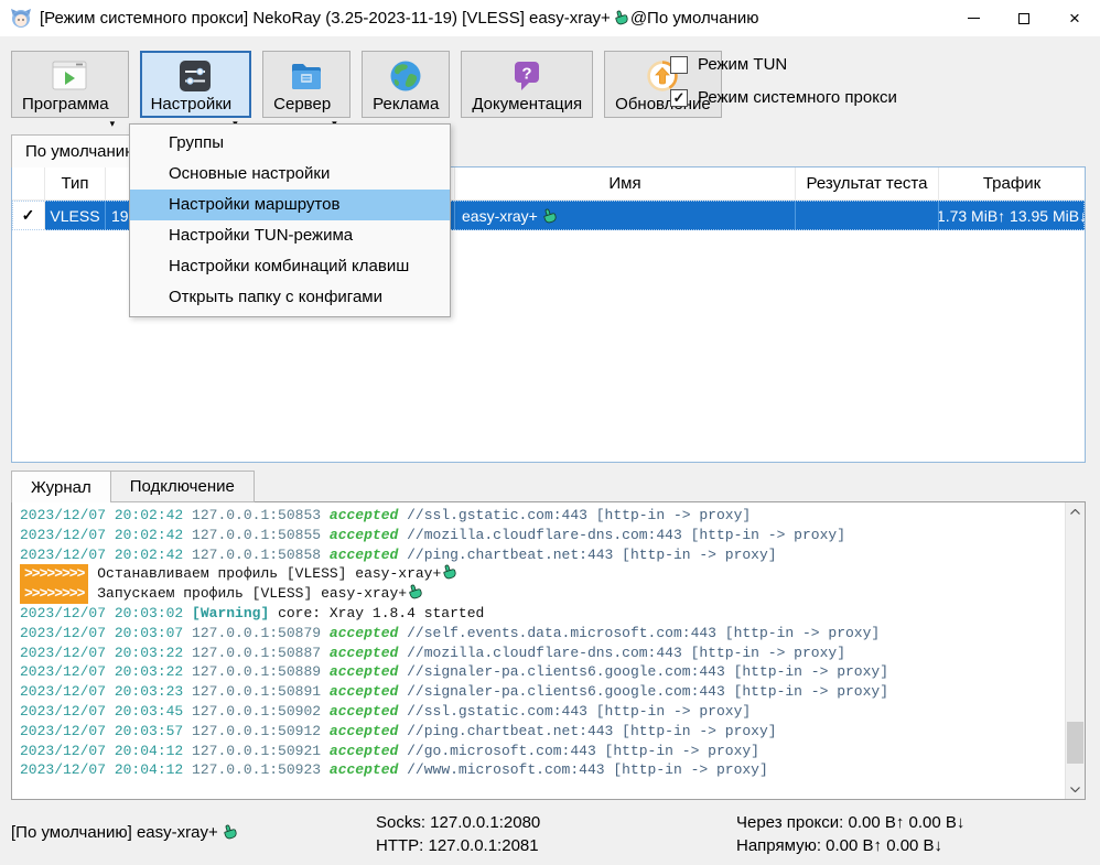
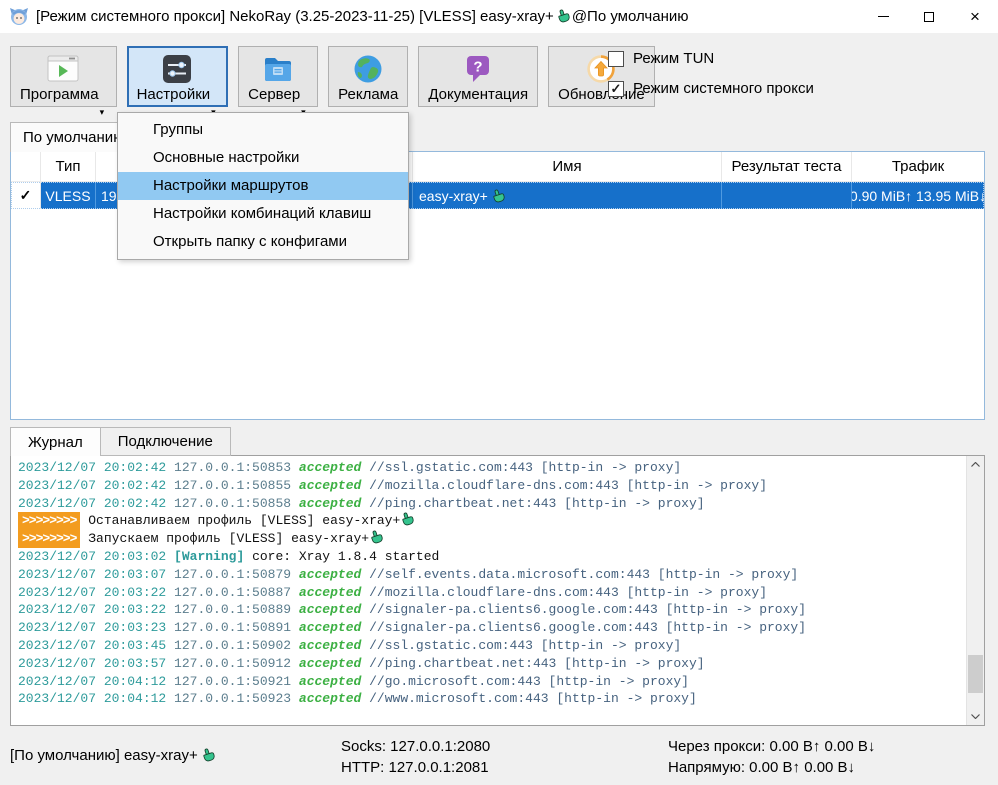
- [Режим системного прокси] NekoRay (3.25-2023-11-19) [VLESS] easy-xray+
+ [Режим системного прокси] NekoRay (3.25-2023-11-25) [VLESS] easy-xray+
  @По умолчанию
  ×
  Программа
  Настройки
  Сервер
  Реклама
  ?
  Документация
  Обновие
  Режим TUN
  Режим системного прокси
  По умолчани
  Тип
  Имя
  Результат теста
  Трафик
  ✓
  VLESS
  easy-xray+
- 1.73 MiB↑ 13.95 MiB↓
+ 0.90 MiB↑ 13.95 MiB↓
  Группы
  Основные настройки
  Настройки маршрутов
- Настройки TUN-режима
  Настройки комбинаций клавиш
  Открыть папку с конфигами
  Журнал
  Подключение
  2023/12/07 20:02:42 127.0.0.1:50853 accepted //ssl.gstatic.com:443 [http-in -> proxy]
  2023/12/07 20:02:42 127.0.0.1:50855 accepted //mozilla.cloudflare-dns.com:443 [http-in -> proxy]
  2023/12/07 20:02:42 127.0.0.1:50858 accepted //ping.chartbeat.net:443 [http-in -> proxy]
  >>>>>>>> Останавливаем профиль [VLESS] easy-xray+
  >>>>>>>> Запускаем профиль [VLESS] easy-xray+
  2023/12/07 20:03:02 [Warning] core: Xray 1.8.4 started
  2023/12/07 20:03:07 127.0.0.1:50879 accepted //self.events.data.microsoft.com:443 [http-in -> proxy]
  2023/12/07 20:03:22 127.0.0.1:50887 accepted //mozilla.cloudflare-dns.com:443 [http-in -> proxy]
  2023/12/07 20:03:22 127.0.0.1:50889 accepted //signaler-pa.clients6.google.com:443 [http-in -> proxy]
  2023/12/07 20:03:23 127.0.0.1:50891 accepted //signaler-pa.clients6.google.com:443 [http-in -> proxy]
  2023/12/07 20:03:45 127.0.0.1:50902 accepted //ssl.gstatic.com:443 [http-in -> proxy]
  2023/12/07 20:03:57 127.0.0.1:50912 accepted //ping.chartbeat.net:443 [http-in -> proxy]
  2023/12/07 20:04:12 127.0.0.1:50921 accepted //go.microsoft.com:443 [http-in -> proxy]
  2023/12/07 20:04:12 127.0.0.1:50923 accepted //www.microsoft.com:443 [http-in -> proxy]
  [По умолчанию] easy-xray+
  Socks: 127.0.0.1:2080
  HTTP: 127.0.0.1:2081
  Через прокси: 0.00 B↑ 0.00 B↓
  Напрямую: 0.00 B↑ 0.00 B↓
